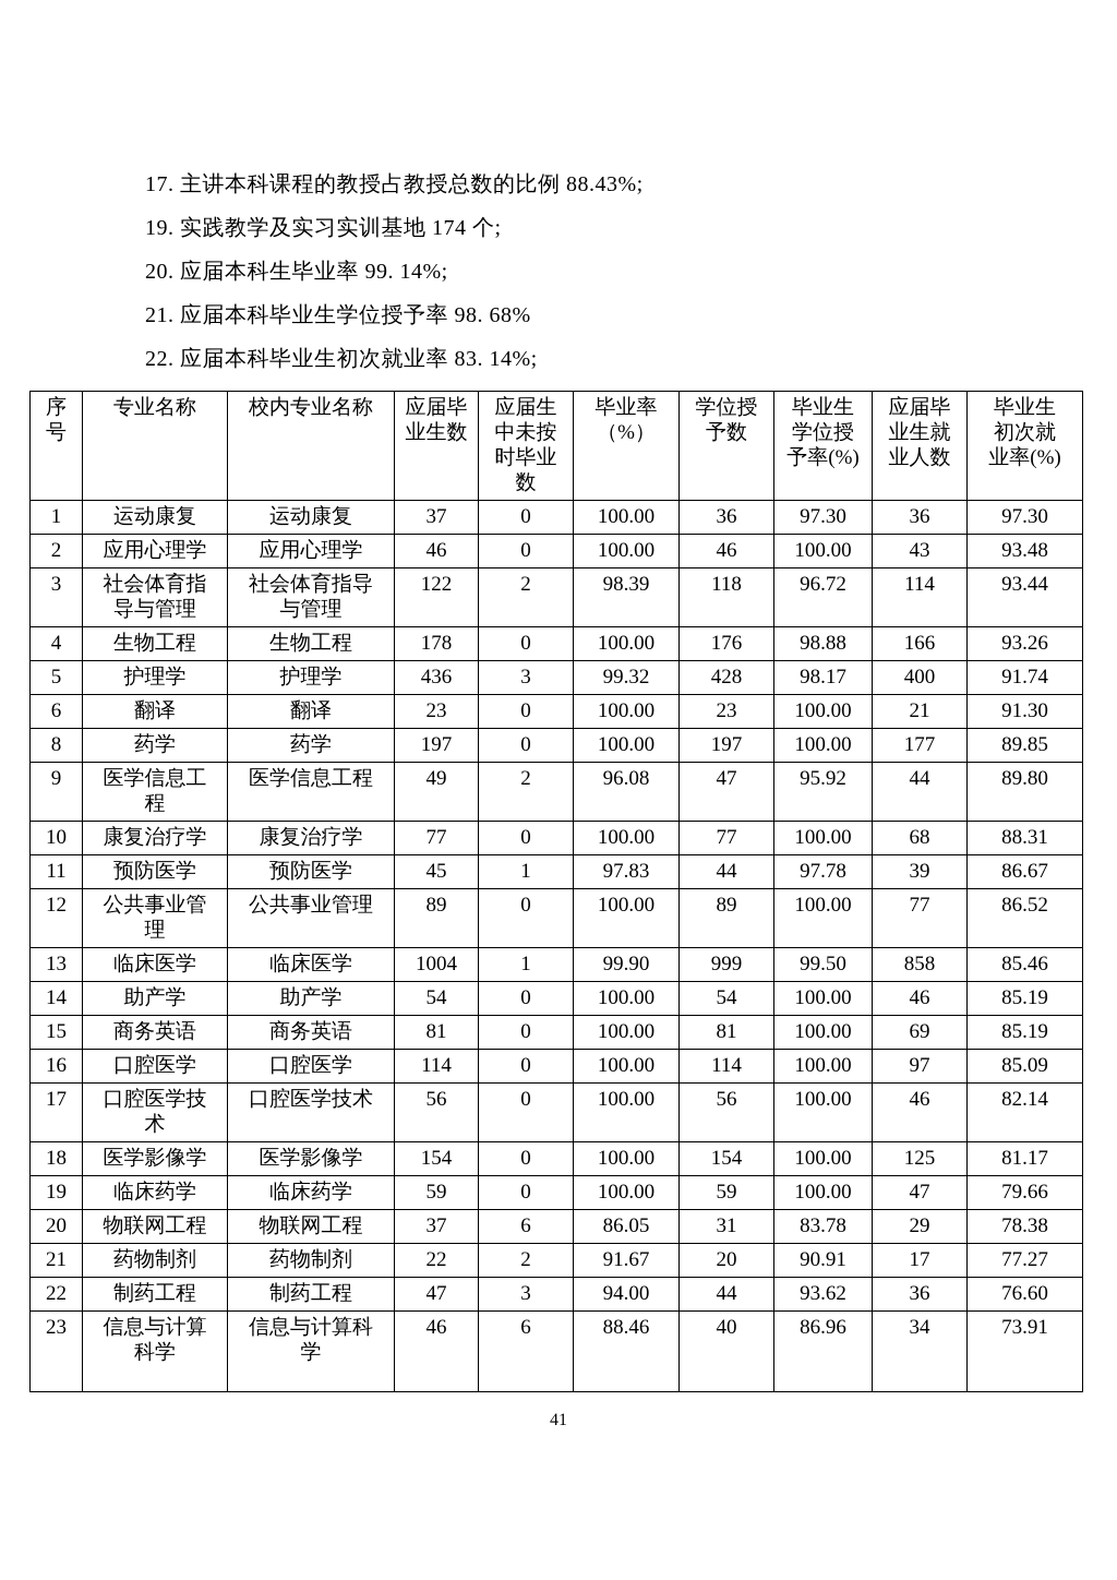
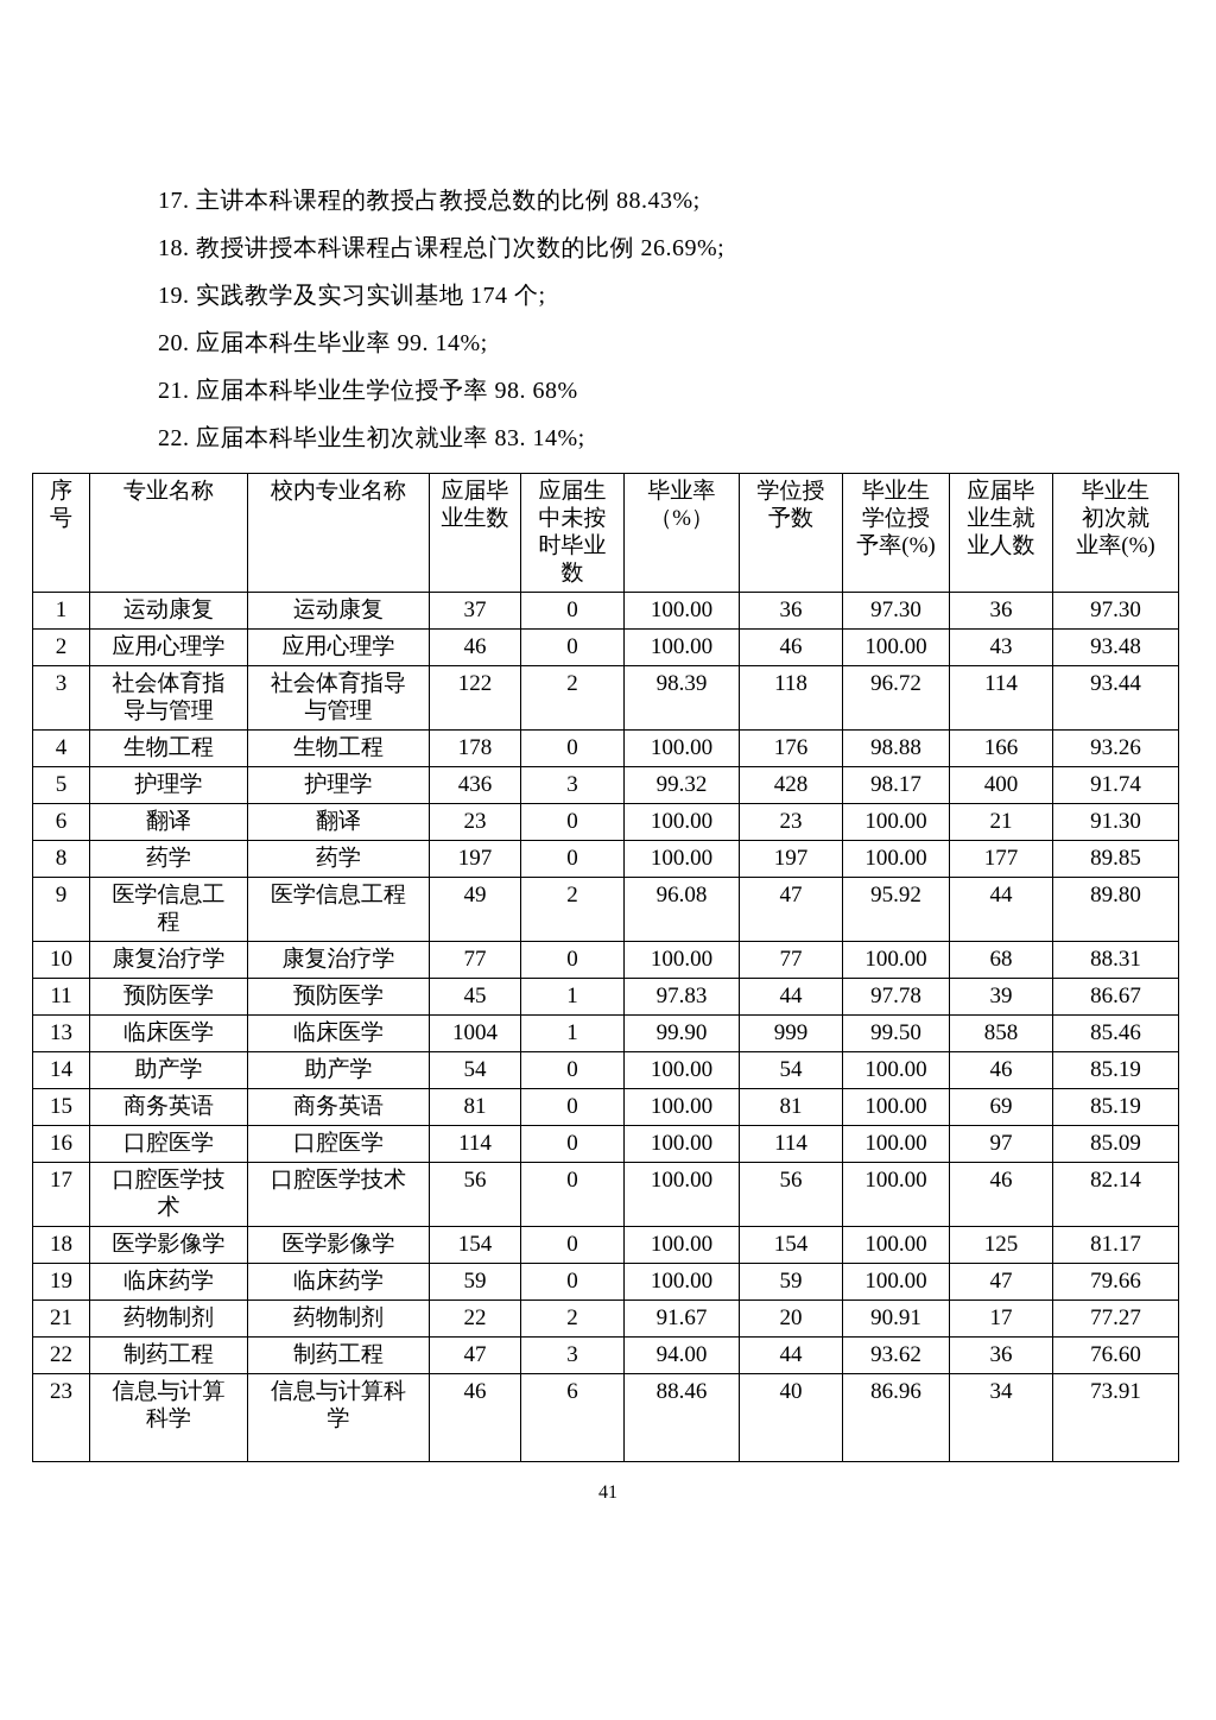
  17. 主讲本科课程的教授占教授总数的比例 88.43%;
+ 18. 教授讲授本科课程占课程总门次数的比例 26.69%;
  19. 实践教学及实习实训基地 174 个;
  20. 应届本科生毕业率 99. 14%;
  21. 应届本科毕业生学位授予率 98. 68%
  22. 应届本科毕业生初次就业率 83. 14%;
  序 号	专业名称	校内专业名称	应届毕 业生数	应届生 中未按 时毕业 数	毕业率 （%）	学位授 予数	毕业生 学位授 予率(%)	应届毕 业生就 业人数	毕业生 初次就 业率(%)
  1	运动康复	运动康复	37	0	100.00	36	97.30	36	97.30
  2	应用心理学	应用心理学	46	0	100.00	46	100.00	43	93.48
  3	社会体育指 导与管理	社会体育指导 与管理	122	2	98.39	118	96.72	114	93.44
  4	生物工程	生物工程	178	0	100.00	176	98.88	166	93.26
  5	护理学	护理学	436	3	99.32	428	98.17	400	91.74
  6	翻译	翻译	23	0	100.00	23	100.00	21	91.30
  8	药学	药学	197	0	100.00	197	100.00	177	89.85
  9	医学信息工 程	医学信息工程	49	2	96.08	47	95.92	44	89.80
  10	康复治疗学	康复治疗学	77	0	100.00	77	100.00	68	88.31
  11	预防医学	预防医学	45	1	97.83	44	97.78	39	86.67
- 12	公共事业管 理	公共事业管理	89	0	100.00	89	100.00	77	86.52
  13	临床医学	临床医学	1004	1	99.90	999	99.50	858	85.46
  14	助产学	助产学	54	0	100.00	54	100.00	46	85.19
  15	商务英语	商务英语	81	0	100.00	81	100.00	69	85.19
  16	口腔医学	口腔医学	114	0	100.00	114	100.00	97	85.09
  17	口腔医学技 术	口腔医学技术	56	0	100.00	56	100.00	46	82.14
  18	医学影像学	医学影像学	154	0	100.00	154	100.00	125	81.17
  19	临床药学	临床药学	59	0	100.00	59	100.00	47	79.66
- 20	物联网工程	物联网工程	37	6	86.05	31	83.78	29	78.38
  21	药物制剂	药物制剂	22	2	91.67	20	90.91	17	77.27
  22	制药工程	制药工程	47	3	94.00	44	93.62	36	76.60
  23	信息与计算 科学	信息与计算科 学	46	6	88.46	40	86.96	34	73.91
  41
